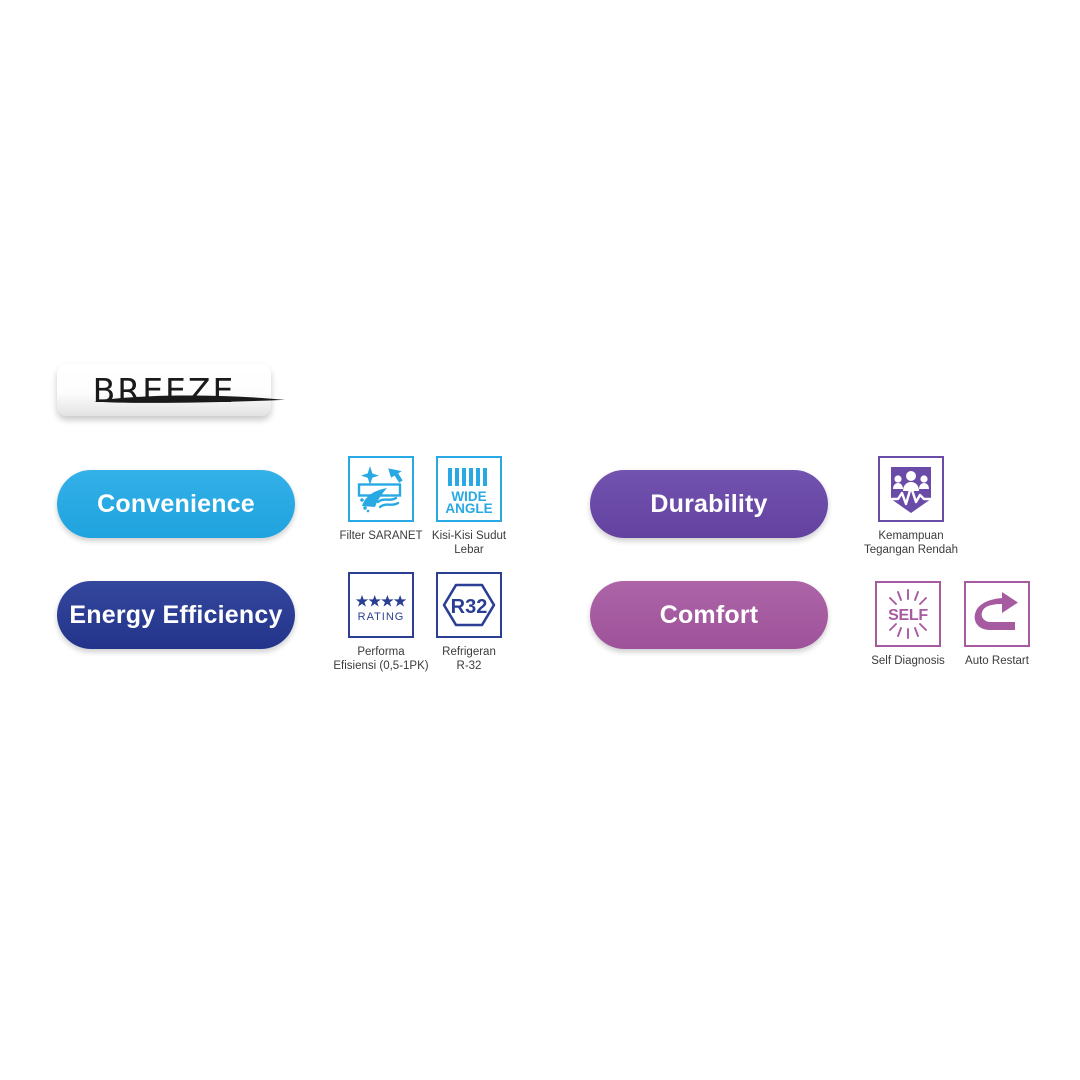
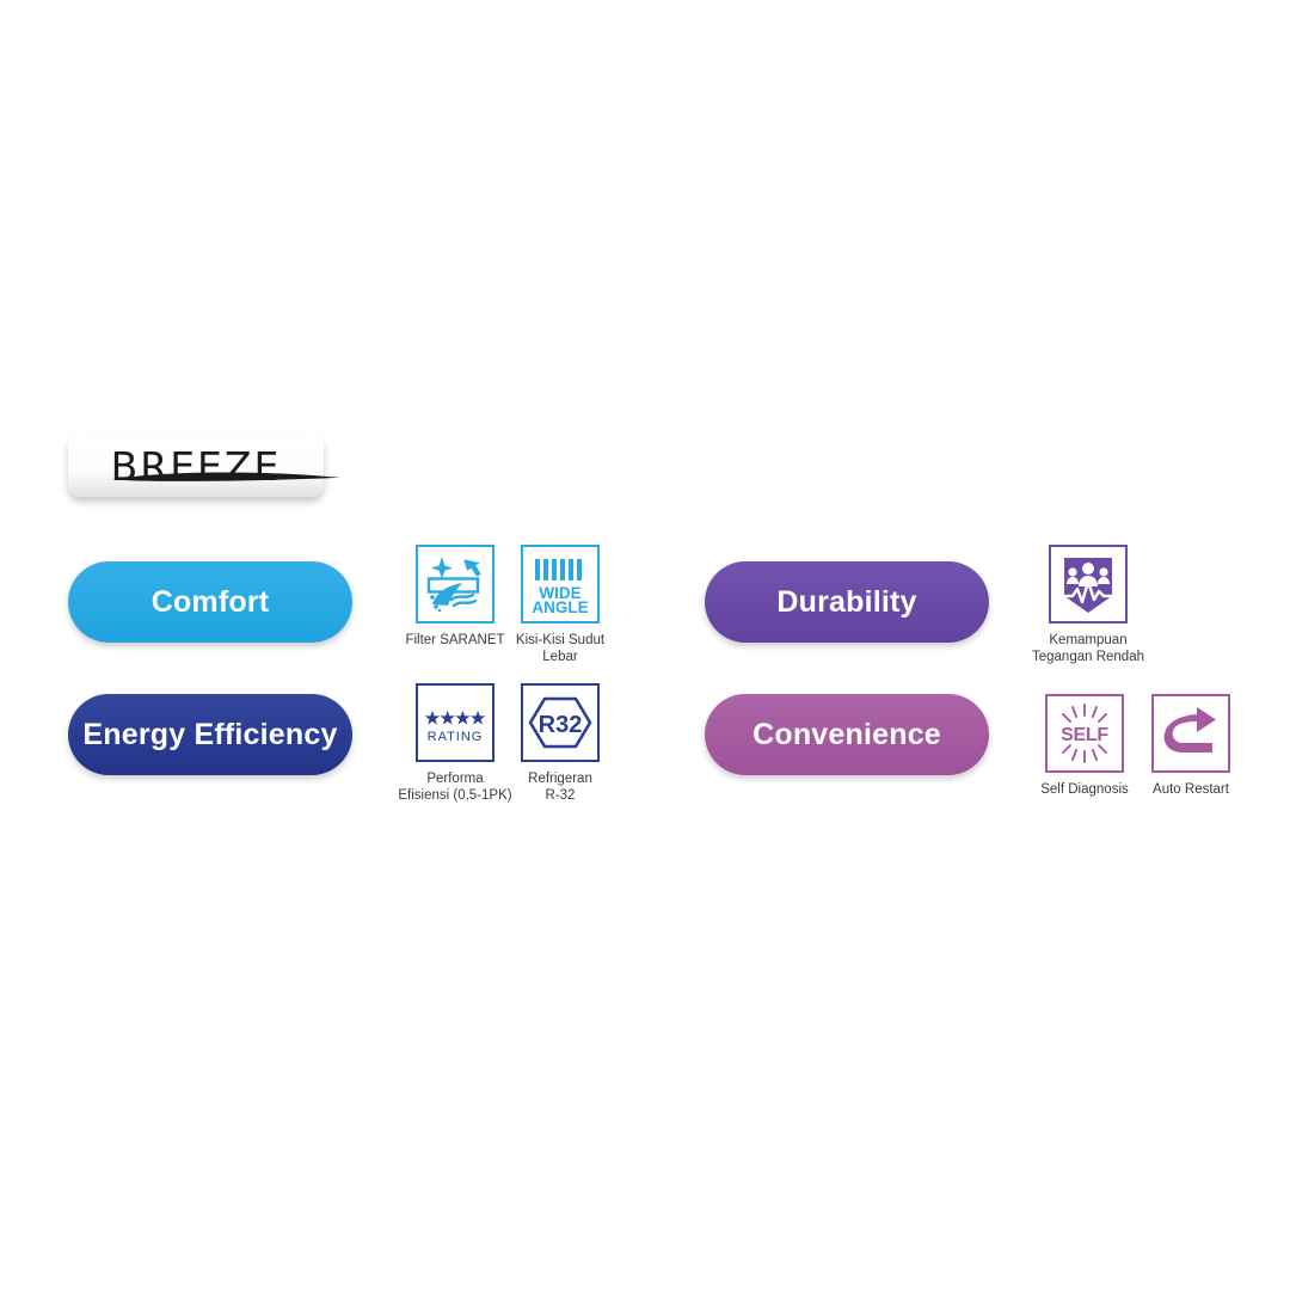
  BREEZE
- Convenience
+ Comfort
  Energy Efficiency
  Durability
- Comfort
+ Convenience
  Filter SARANET
  WIDE
  ANGLE
  Kisi-Kisi Sudut
  Lebar
  RATING
  Performa
  Efisiensi (0,5-1PK)
  R32
  Refrigeran
  R-32
  Kemampuan
  Tegangan Rendah
  SELF
  Self Diagnosis
  Auto Restart
